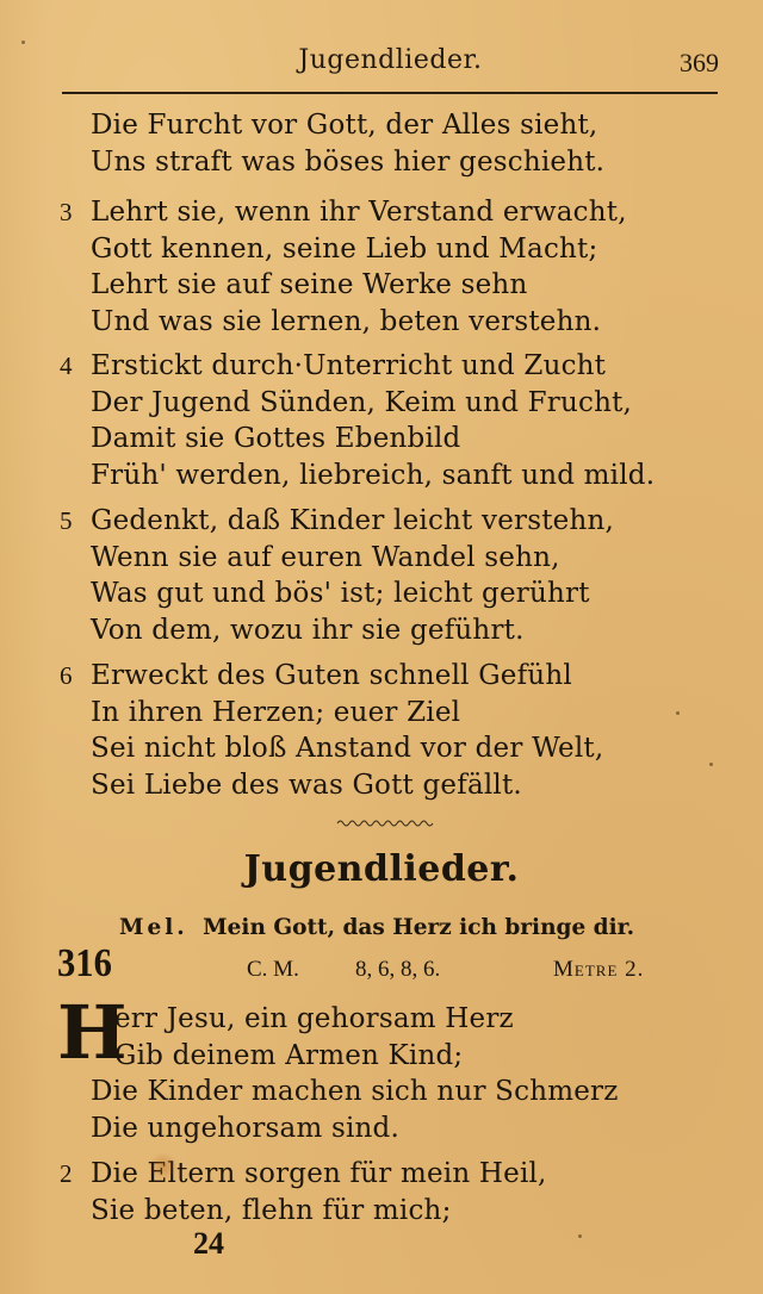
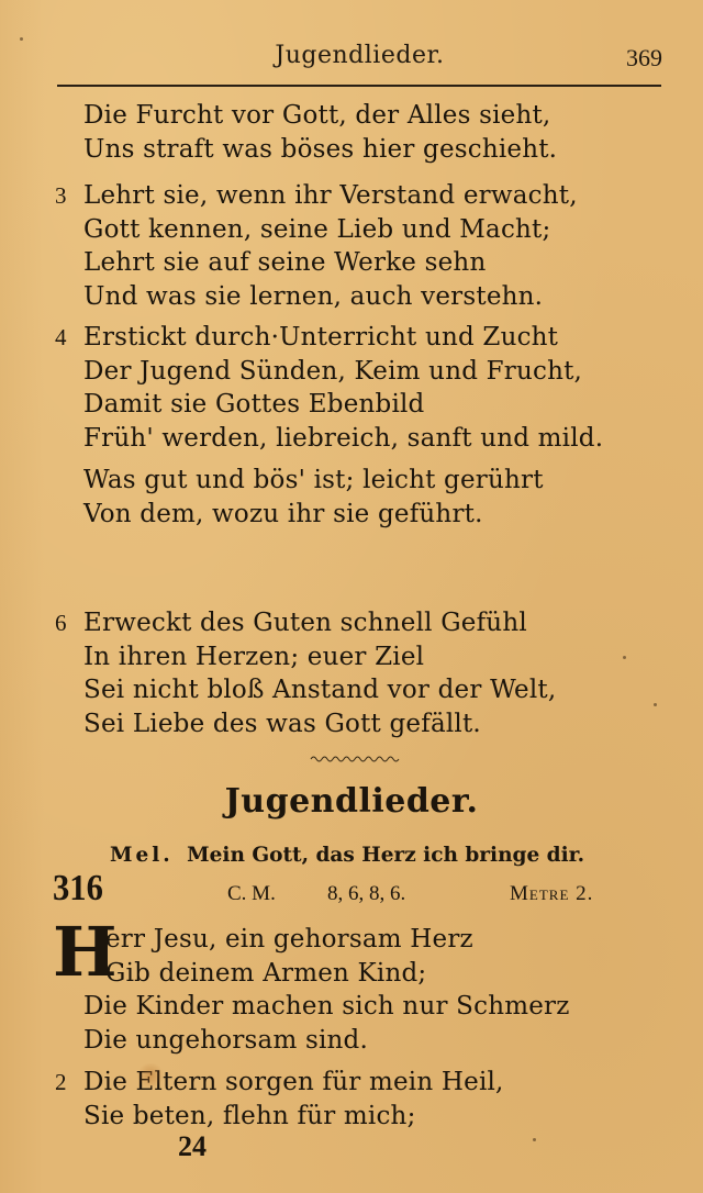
  Jugendlieder.
  369
  Die Furcht vor Gott, der Alles sieht,
  Uns straft was böses hier geschieht.
  3
  Lehrt sie, wenn ihr Verstand erwacht,
  Gott kennen, seine Lieb und Macht;
  Lehrt sie auf seine Werke sehn
- Und was sie lernen, beten verstehn.
+ Und was sie lernen, auch verstehn.
  4
  Erstickt durch·Unterricht und Zucht
  Der Jugend Sünden, Keim und Frucht,
  Damit sie Gottes Ebenbild
  Früh' werden, liebreich, sanft und mild.
- 5
- Gedenkt, daß Kinder leicht verstehn,
- Wenn sie auf euren Wandel sehn,
  Was gut und bös' ist; leicht gerührt
  Von dem, wozu ihr sie geführt.
  6
  Erweckt des Guten schnell Gefühl
  In ihren Herzen; euer Ziel
  Sei nicht bloß Anstand vor der Welt,
  Sei Liebe des was Gott gefällt.
  Jugendlieder.
  Mel. Mein Gott, das Herz ich bringe dir.
  316
  C. M.
  8, 6, 8, 6.
  Metre 2.
  H
  err Jesu, ein gehorsam Herz
  Gib deinem Armen Kind;
  Die Kinder machen sich nur Schmerz
  Die ungehorsam sind.
  2
  Dietern sorgen für mein Heil,
  Sie beten, flehn für mich;
  24
